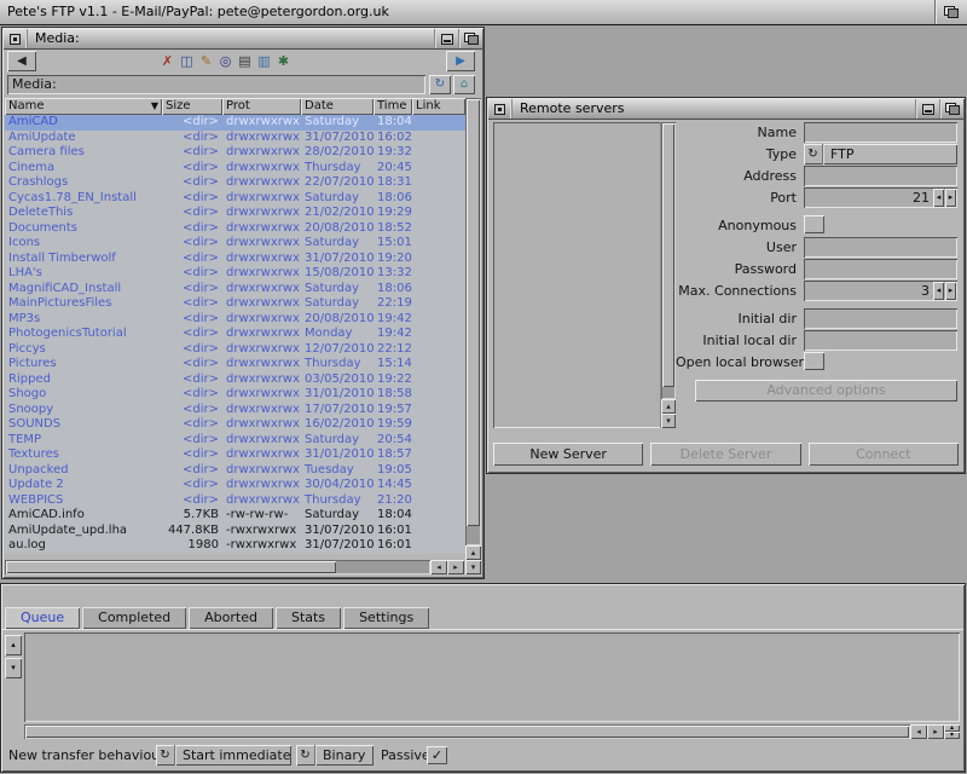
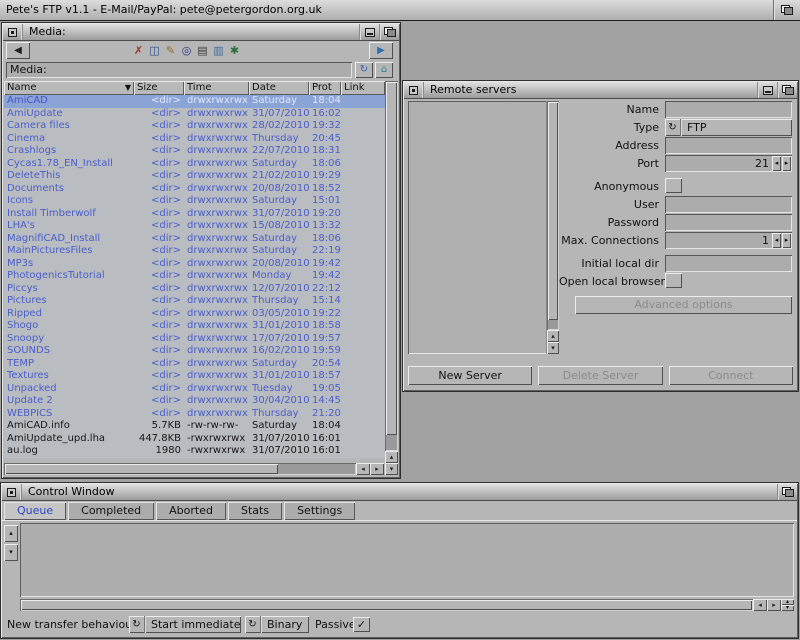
  Pete's FTP v1.1 - E-Mail/PayPal: pete@petergordon.org.uk
  Media:
  ◀
  ✗
  ◫
  ✎
  ◎
  ▤
  ▥
  ✱
  ▶
  Media:
  ↻
  ⌂
  Name
  ▼
  Size
- Prot
+ Time
  Date
- Time
+ Prot
  Link
  AmiCAD
  <dir>
  drwxrwxrwx
  Saturday
  18:04
  AmiUpdate
  <dir>
  drwxrwxrwx
  31/07/2010
  16:02
  Camera files
  <dir>
  drwxrwxrwx
  28/02/2010
  19:32
  Cinema
  <dir>
  drwxrwxrwx
  Thursday
  20:45
  Crashlogs
  <dir>
  drwxrwxrwx
  22/07/2010
  18:31
  Cycas1.78_EN_Install
  <dir>
  drwxrwxrwx
  Saturday
  18:06
  DeleteThis
  <dir>
  drwxrwxrwx
  21/02/2010
  19:29
  Documents
  <dir>
  drwxrwxrwx
  20/08/2010
  18:52
  Icons
  <dir>
  drwxrwxrwx
  Saturday
  15:01
  Install Timberwolf
  <dir>
  drwxrwxrwx
  31/07/2010
  19:20
  LHA's
  <dir>
  drwxrwxrwx
  15/08/2010
  13:32
  MagnifiCAD_Install
  <dir>
  drwxrwxrwx
  Saturday
  18:06
  MainPicturesFiles
  <dir>
  drwxrwxrwx
  Saturday
  22:19
  MP3s
  <dir>
  drwxrwxrwx
  20/08/2010
  19:42
  PhotogenicsTutorial
  <dir>
  drwxrwxrwx
  Monday
  19:42
  Piccys
  <dir>
  drwxrwxrwx
  12/07/2010
  22:12
  Pictures
  <dir>
  drwxrwxrwx
  Thursday
  15:14
  Ripped
  <dir>
  drwxrwxrwx
  03/05/2010
  19:22
  Shogo
  <dir>
  drwxrwxrwx
  31/01/2010
  18:58
  Snoopy
  <dir>
  drwxrwxrwx
  17/07/2010
  19:57
  SOUNDS
  <dir>
  drwxrwxrwx
  16/02/2010
  19:59
  TEMP
  <dir>
  drwxrwxrwx
  Saturday
  20:54
  Textures
  <dir>
  drwxrwxrwx
  31/01/2010
  18:57
  Unpacked
  <dir>
  drwxrwxrwx
  Tuesday
  19:05
  Update 2
  <dir>
  drwxrwxrwx
  30/04/2010
  14:45
  WEBPICS
  <dir>
  drwxrwxrwx
  Thursday
  21:20
  AmiCAD.info
  5.7KB
  -rw-rw-rw-
  Saturday
  18:04
  AmiUpdate_upd.lha
  447.8KB
  -rwxrwxrwx
  31/07/2010
  16:01
  au.log
  1980
  -rwxrwxrwx
  31/07/2010
  16:01
  ▴
  ▾
  ◂
  ▸
  Remote servers
  ▴
  ▾
  Name
  Type
  ↻
  FTP
  Address
  Port
  21
  ◂
  ▸
  Anonymous
  User
  Password
  Max. Connections
- 3
+ 1
  ◂
  ▸
- Initial dir
  Initial local dir
  Open local browser
  Advanced options
  New Server
  Delete Server
  Connect
+ Control Window
  Queue
  Completed
  Aborted
  Stats
  Settings
  ▴
  ▾
  ◂
  ▸
  New transfer behavio
  ↻
  Start immediate
  ↻
  Binary
  Passiv
  ✓
